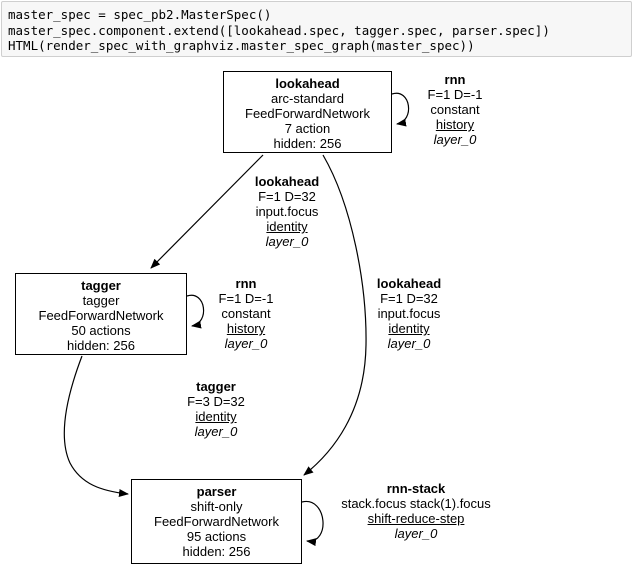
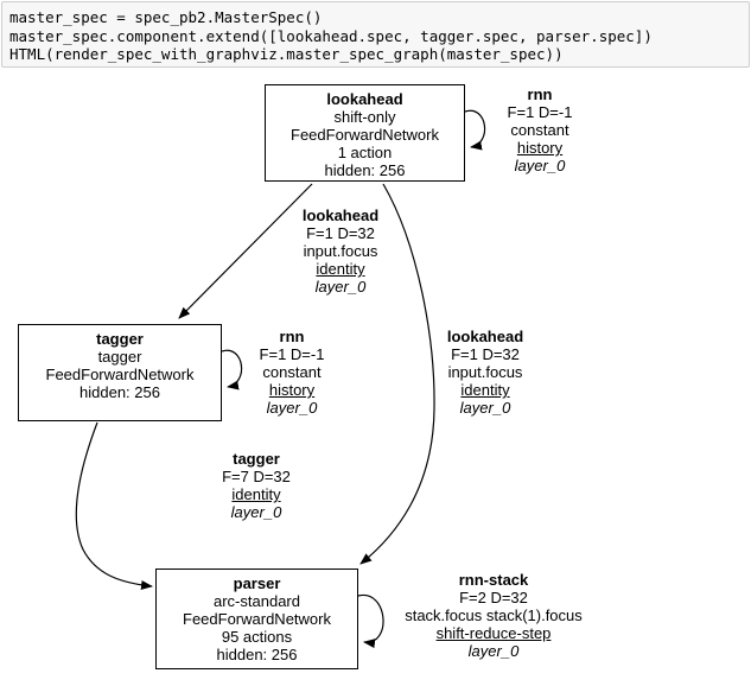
  master_spec = spec_pb2.MasterSpec()
  master_spec.component.extend([lookahead.spec, tagger.spec, parser.spec])
  HTML(render_spec_with_graphviz.master_spec_graph(master_spec))
  lookahead
- arc-standard
+ shift-only
  FeedForwardNetwork
- 7 action
+ 1 action
  hidden: 256
  tagger
  tagger
  FeedForwardNetwork
- 50 actions
  hidden: 256
  parser
- shift-only
+ arc-standard
  FeedForwardNetwork
  95 actions
  hidden: 256
  rnn
  F=1 D=-1
  constant
  history
  layer_0
  lookahead
  F=1 D=32
  input.focus
  identity
  layer_0
  rnn
  F=1 D=-1
  constant
  history
  layer_0
  lookahead
  F=1 D=32
  input.focus
  identity
  layer_0
  tagger
- F=3 D=32
+ F=7 D=32
  identity
  layer_0
  rnn-stack
+ F=2 D=32
  stack.focus stack(1).focus
  shift-reduce-step
  layer_0
